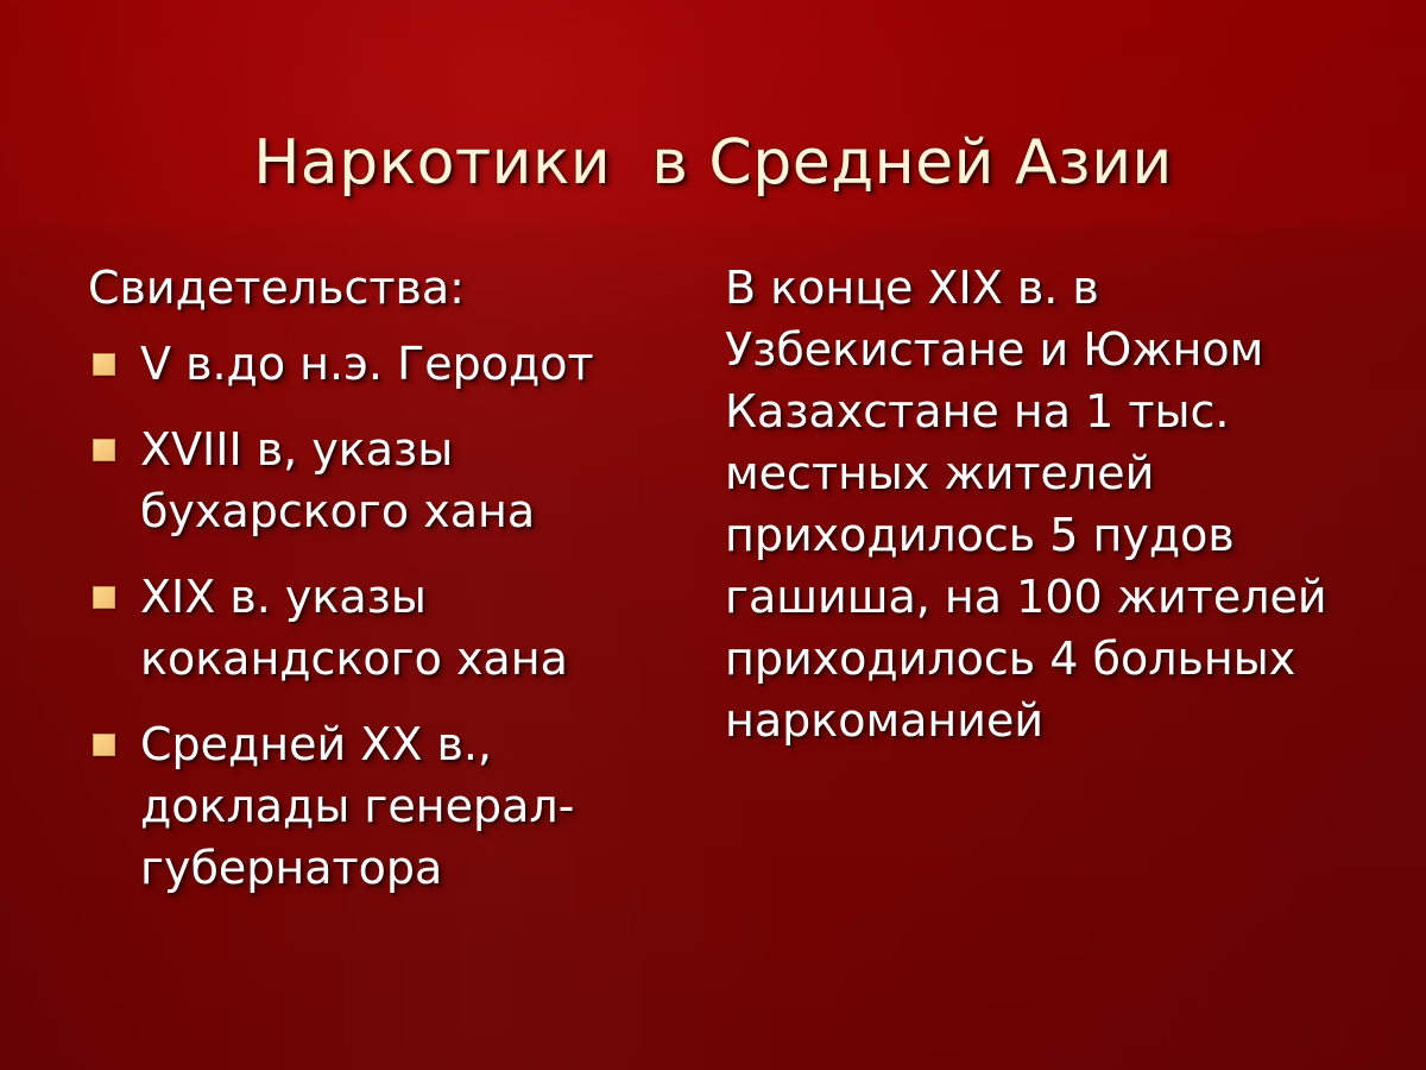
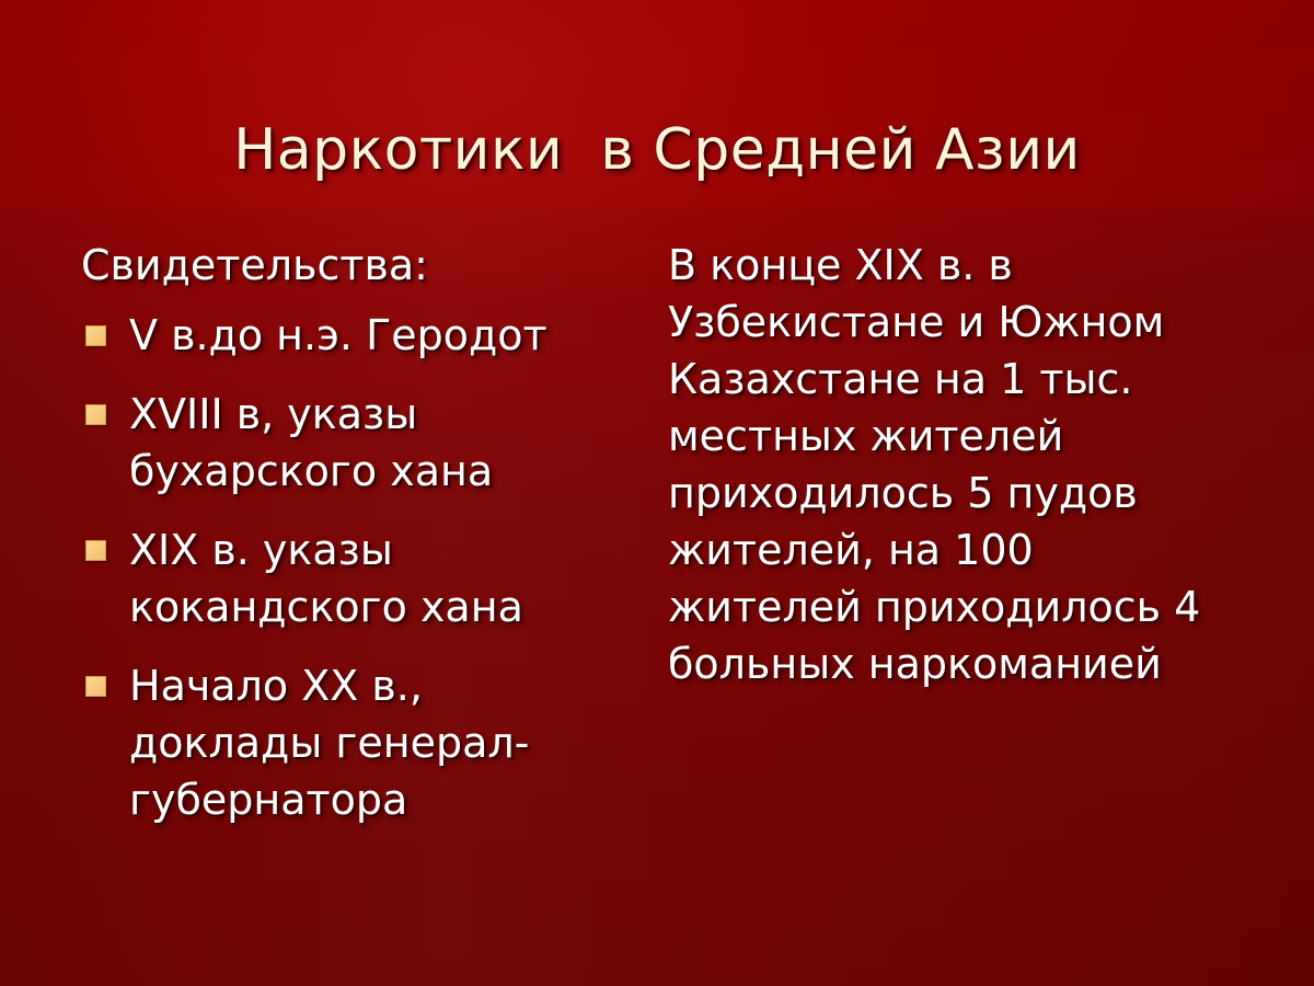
  Наркотики в Средней Азии
  Свидетельства:
  V в.до н.э. Геродот
  XVIII в, указы бухарского хана
  XIX в. указы кокандского хана
- Средней XX в., доклады генерал-губернатора
+ Начало XX в., доклады генерал-губернатора
- В конце XIX в. в Узбекистане и Южном Казахстане на 1 тыс. местных жителей приходилось 5 пудов гашиша, на 100 жителей приходилось 4 больных наркоманией
+ В конце XIX в. в Узбекистане и Южном Казахстане на 1 тыс. местных жителей приходилось 5 пудов жителей, на 100 жителей приходилось 4 больных наркоманией
